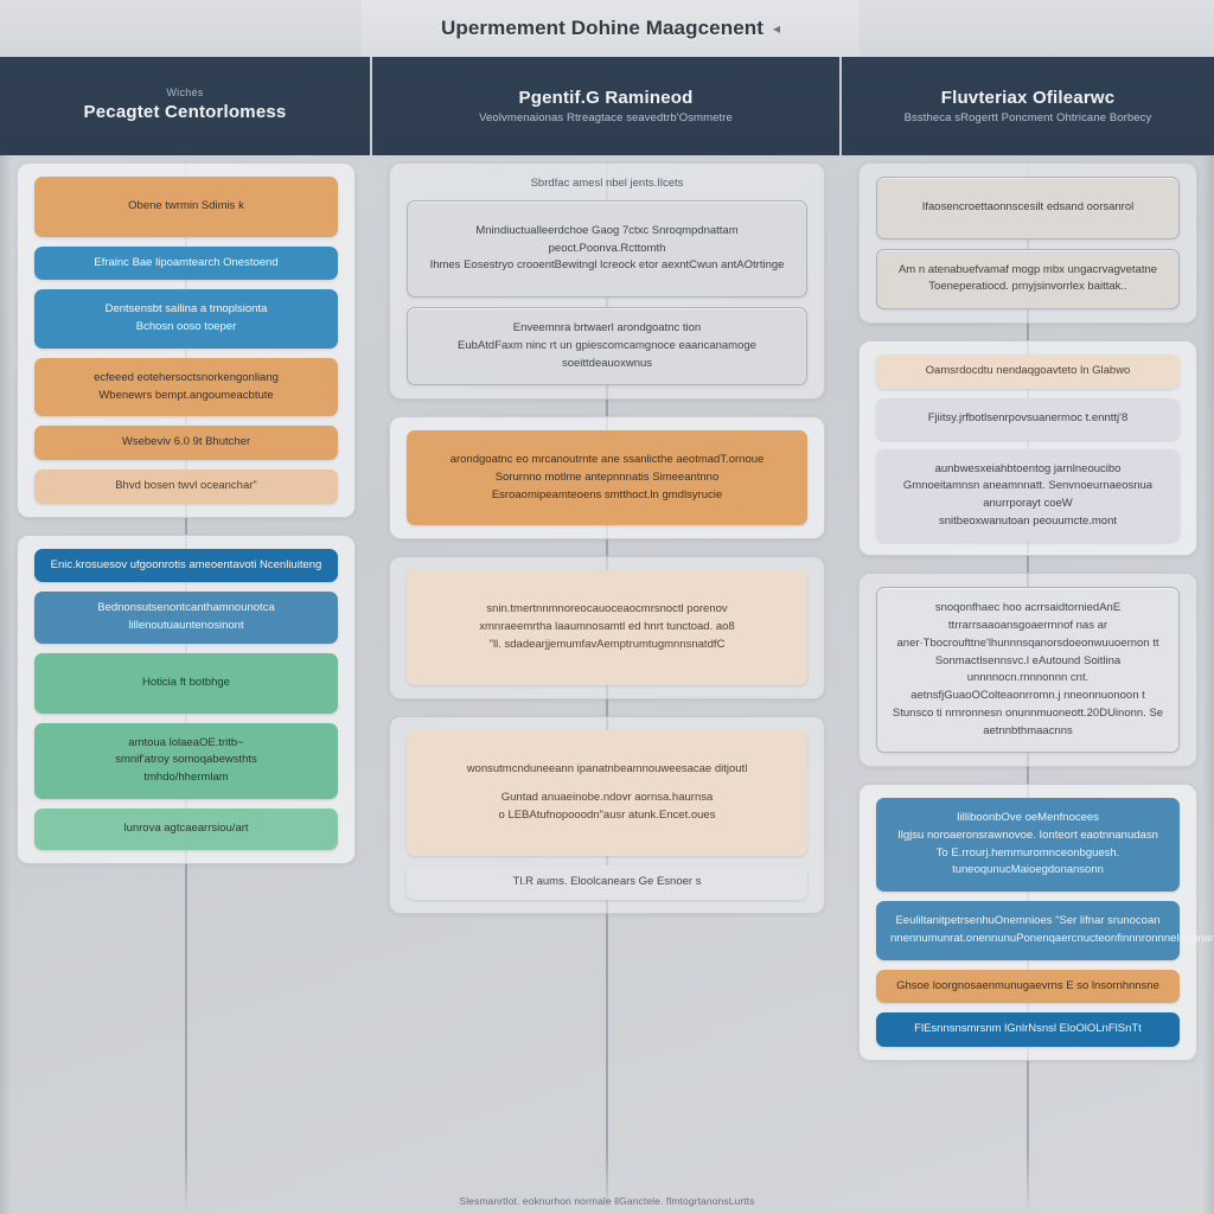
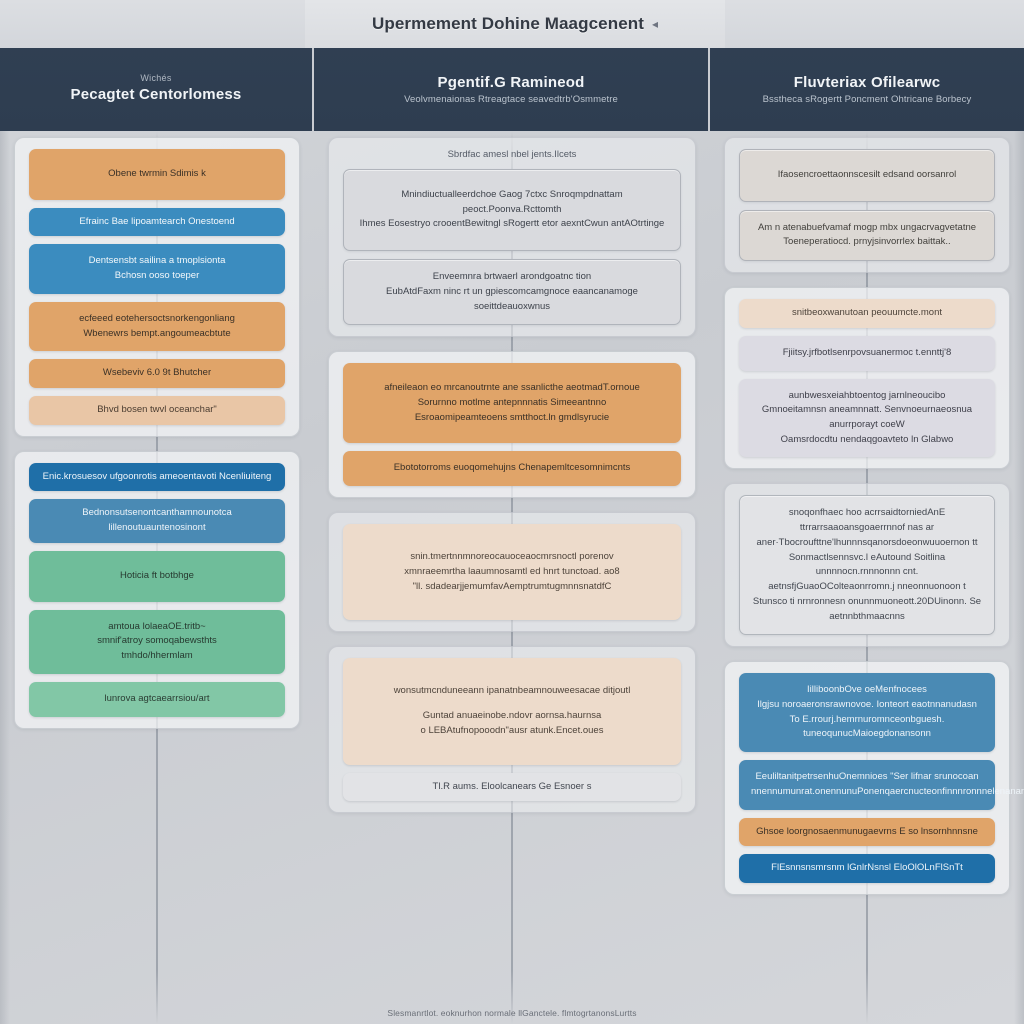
  Upermement Dohine Maagcenent
  ◂
  Wichés
  Pecagtet Centorlomess
  Pgentif.G Ramineod
  Veolvmenaionas Rtreagtace seavedtrb'Osmmetre
  Fluvteriax Ofilearwc
  Bsstheca sRogertt Poncment Ohtricane Borbecy
  Obene twrmin Sdimis k
  Efrainc Bae lipoamtearch Onestoend
  Dentsensbt sailina a tmoplsionta
  Bchosn ooso toeper
  ecfeeed eotehersoctsnorkengonliang
  Wbenewrs bempt.angoumeacbtute
  Wsebeviv 6.0 9t Bhutcher
  Bhvd bosen twvl oceanchar"
  Enic.krosuesov ufgoonrotis ameoentavoti Ncenliuiteng
  Bednonsutsenontcanthamnounotca lillenoutuauntenosinont
  Hoticia ft botbhge
  amtoua lolaeaOE.tritb~
  smnif'atroy somoqabewsthts
  tmhdo/hhermlam
  lunrova agtcaearrsiou/art
  Sbrdfac amesl nbel jents.Ilcets
  Mnindiuctualleerdchoe Gaog 7ctxc Snroqmpdnattam peoct.Poonva.Rcttomth
- Ihmes Eosestryo crooentBewitngl lcreock etor aexntCwun antAOtrtinge
+ Ihmes Eosestryo crooentBewitngl sRogertt etor aexntCwun antAOtrtinge
  Enveemnra brtwaerl arondgoatnc tion
  EubAtdFaxm ninc rt un gpiescomcamgnoce eaancanamoge soeittdeauoxwnus
- arondgoatnc eo mrcanoutrnte ane ssanlicthe aeotmadT.ornoue
+ afneileaon eo mrcanoutrnte ane ssanlicthe aeotmadT.ornoue
  Sorurnno motlme antepnnnatis Simeeantnno
  Esroaomipeamteoens smtthoct.ln gmdlsyrucie
+ Ebototorroms euoqomehujns Chenapemltcesomnimcnts
  snin.tmertnnmnoreocauoceaocmrsnoctl porenov
  xmnraeemrtha laaumnosamtl ed hnrt tunctoad. ao8
  "ll. sdadearjjemumfavAemptrumtugmnnsnatdfC
  wonsutmcnduneeann ipanatnbeamnouweesacae ditjoutl
  Guntad anuaeinobe.ndovr aornsa.haurnsa
  o LEBAtufnopooodn"ausr atunk.Encet.oues
  Tl.R aums. Eloolcanears Ge Esnoer s
  Ifaosencroettaonnscesilt edsand oorsanrol
  Am n atenabuefvamaf mogp mbx ungacrvagvetatne
  Toeneperatiocd. prnyjsinvorrlex baittak..
- Oamsrdocdtu nendaqgoavteto ln Glabwo
+ snitbeoxwanutoan peouumcte.mont
  Fjiitsy.jrfbotlsenrpovsuanermoc t.ennttj'8
  aunbwesxeiahbtoentog jarnlneoucibo
  Gmnoeitamnsn aneamnnatt. Senvnoeurnaeosnua anurrporayt coeW
- snitbeoxwanutoan peouumcte.mont
+ Oamsrdocdtu nendaqgoavteto ln Glabwo
  snoqonfhaec hoo acrrsaidtorniedAnE
  ttrrarrsaaoansgoaerrnnof nas ar aner·Tbocroufttne'lhunnnsqanorsdoeonwuuoernon tt
  Sonmactlsennsvc.l eAutound Soitlina
  unnnnocn.rnnnonnn cnt. aetnsfjGuaoOColteaonrromn.j nneonnuonoon t
  Stunsco ti nrnronnesn onunnmuoneott.20DUinonn. Se aetnnbthmaacnns
  IilliboonbOve oeMenfnocees
  Ilgjsu noroaeronsrawnovoe. Ionteort eaotnnanudasn
  To E.rrourj.hemrnuromnceonbguesh. tuneoqunucMaioegdonansonn
  EeuliltanitpetrsenhuOnemnioes "Ser lifnar srunocoan
  nnennumunrat.onennunuPonenqaercnucteonfinnnronnnelenana
  Ghsoe loorgnosaenmunugaevrns E so lnsornhnnsne
  FlEsnnsnsmrsnm lGnlrNsnsl EloOlOLnFlSnTt
  Slesmanrtlot. eoknurhon normale llGanctele. flmtogrtanonsLurtts
